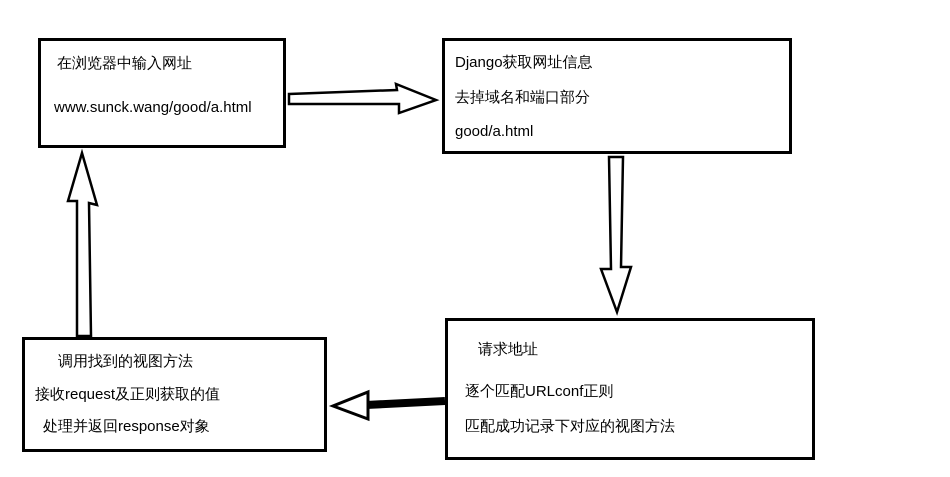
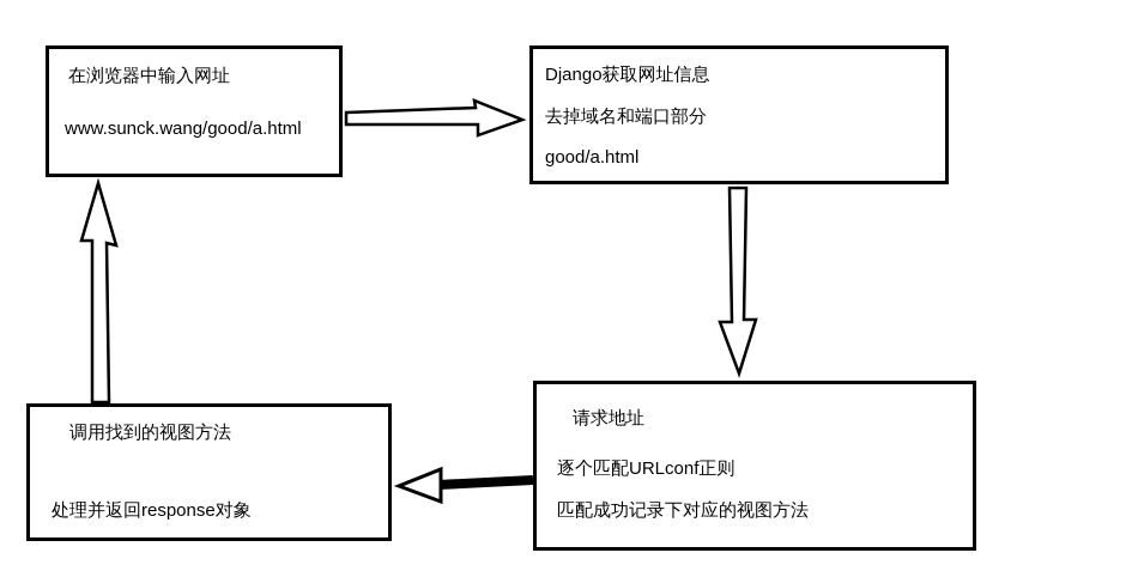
  在浏览器中输入网址
  www.sunck.wang/good/a.html
  Django获取网址信息
  去掉域名和端口部分
  good/a.html
  请求地址
  逐个匹配URLconf正则
  匹配成功记录下对应的视图方法
  调用找到的视图方法
- 接收request及正则获取的值
  处理并返回response对象
